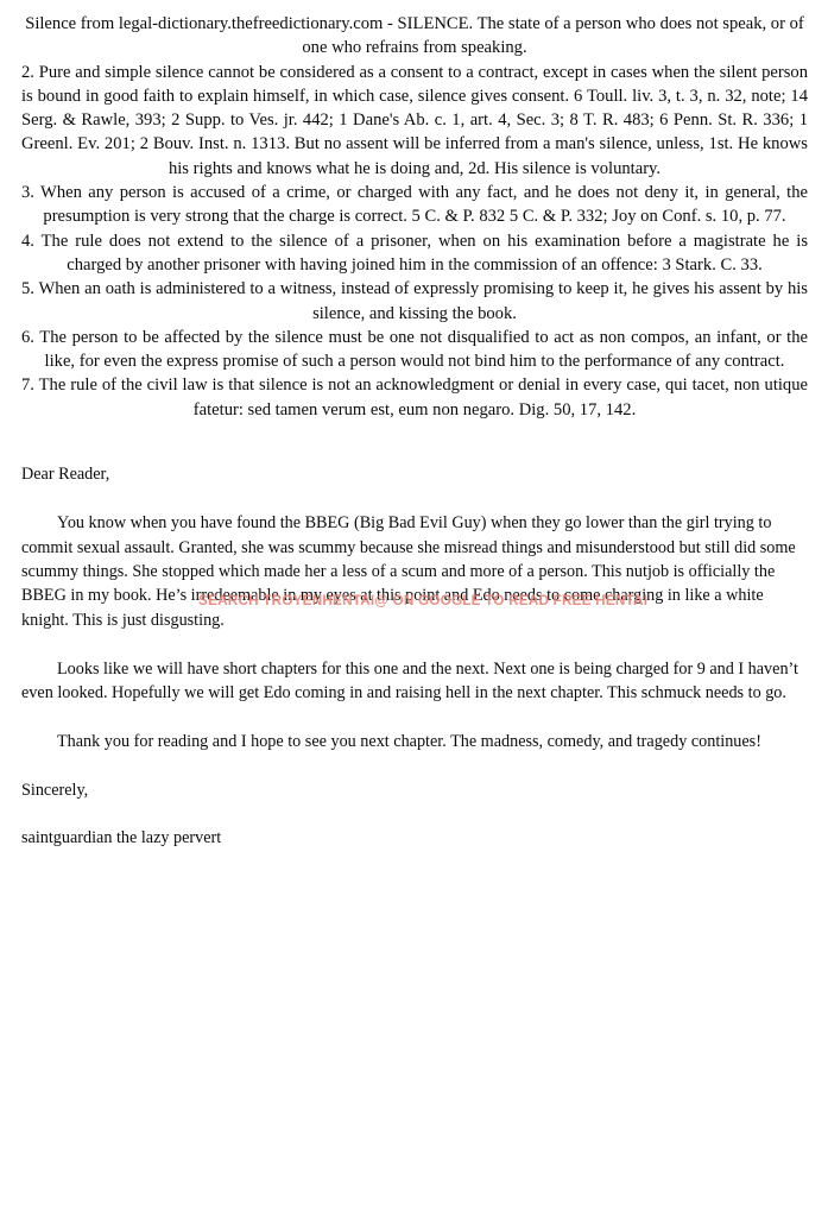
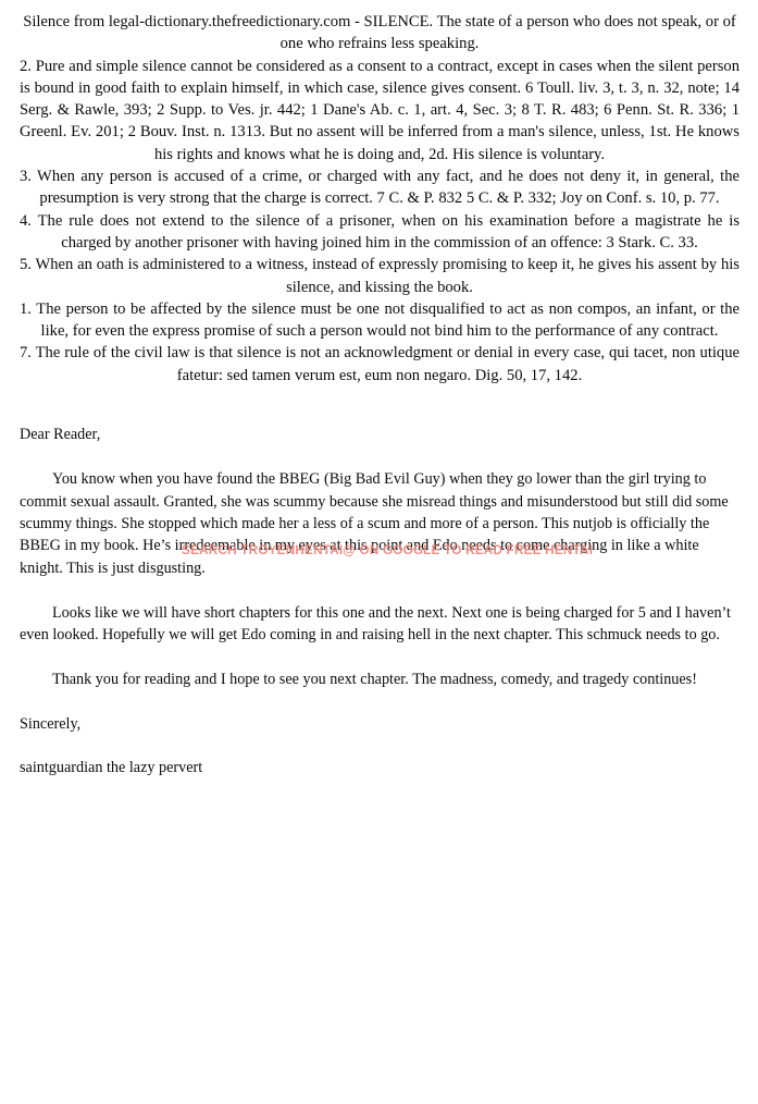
- Silence from legal-dictionary.thefreedictionary.com - SILENCE. The state of a person who does not speak, or of one who refrains from speaking.
+ Silence from legal-dictionary.thefreedictionary.com - SILENCE. The state of a person who does not speak, or of one who refrains less speaking.
  2. Pure and simple silence cannot be considered as a consent to a contract, except in cases when the silent person is bound in good faith to explain himself, in which case, silence gives consent. 6 Toull. liv. 3, t. 3, n. 32, note; 14 Serg. & Rawle, 393; 2 Supp. to Ves. jr. 442; 1 Dane's Ab. c. 1, art. 4, Sec. 3; 8 T. R. 483; 6 Penn. St. R. 336; 1 Greenl. Ev. 201; 2 Bouv. Inst. n. 1313. But no assent will be inferred from a man's silence, unless, 1st. He knows his rights and knows what he is doing and, 2d. His silence is voluntary.
- 3. When any person is accused of a crime, or charged with any fact, and he does not deny it, in general, the presumption is very strong that the charge is correct. 5 C. & P. 832 5 C. & P. 332; Joy on Conf. s. 10, p. 77.
+ 3. When any person is accused of a crime, or charged with any fact, and he does not deny it, in general, the presumption is very strong that the charge is correct. 7 C. & P. 832 5 C. & P. 332; Joy on Conf. s. 10, p. 77.
  4. The rule does not extend to the silence of a prisoner, when on his examination before a magistrate he is charged by another prisoner with having joined him in the commission of an offence: 3 Stark. C. 33.
  5. When an oath is administered to a witness, instead of expressly promising to keep it, he gives his assent by his silence, and kissing the book.
- 6. The person to be affected by the silence must be one not disqualified to act as non compos, an infant, or the like, for even the express promise of such a person would not bind him to the performance of any contract.
+ 1. The person to be affected by the silence must be one not disqualified to act as non compos, an infant, or the like, for even the express promise of such a person would not bind him to the performance of any contract.
  7. The rule of the civil law is that silence is not an acknowledgment or denial in every case, qui tacet, non utique fatetur: sed tamen verum est, eum non negaro. Dig. 50, 17, 142.
  Dear Reader,
  You know when you have found the BBEG (Big Bad Evil Guy) when they go lower than the girl trying to commit sexual assault. Granted, she was scummy because she misread things and misunderstood but still did some scummy things. She stopped which made her a less of a scum and more of a person. This nutjob is officially the BBEG in my book. He’s irredeemable in my eyes at this point and Edo needs to come charging in like a white knight. This is just disgusting.
- Looks like we will have short chapters for this one and the next. Next one is being charged for 9 and I haven’t even looked. Hopefully we will get Edo coming in and raising hell in the next chapter. This schmuck needs to go.
+ Looks like we will have short chapters for this one and the next. Next one is being charged for 5 and I haven’t even looked. Hopefully we will get Edo coming in and raising hell in the next chapter. This schmuck needs to go.
  Thank you for reading and I hope to see you next chapter. The madness, comedy, and tragedy continues!
  Sincerely,
  saintguardian the lazy pervert
  SEARCH TROYENHENTAI@ ON GOOGLE TO READ FREE HENTAI
